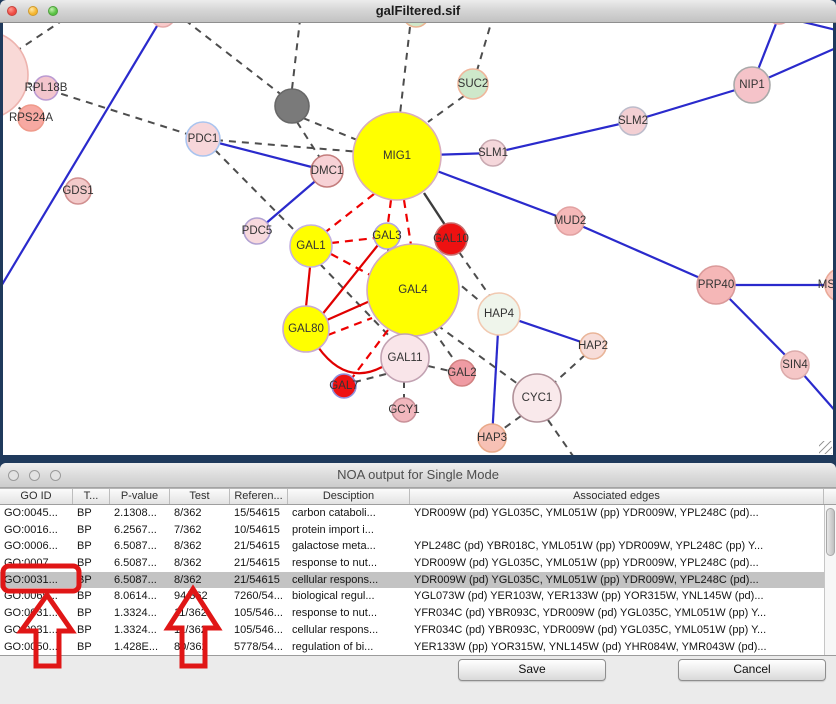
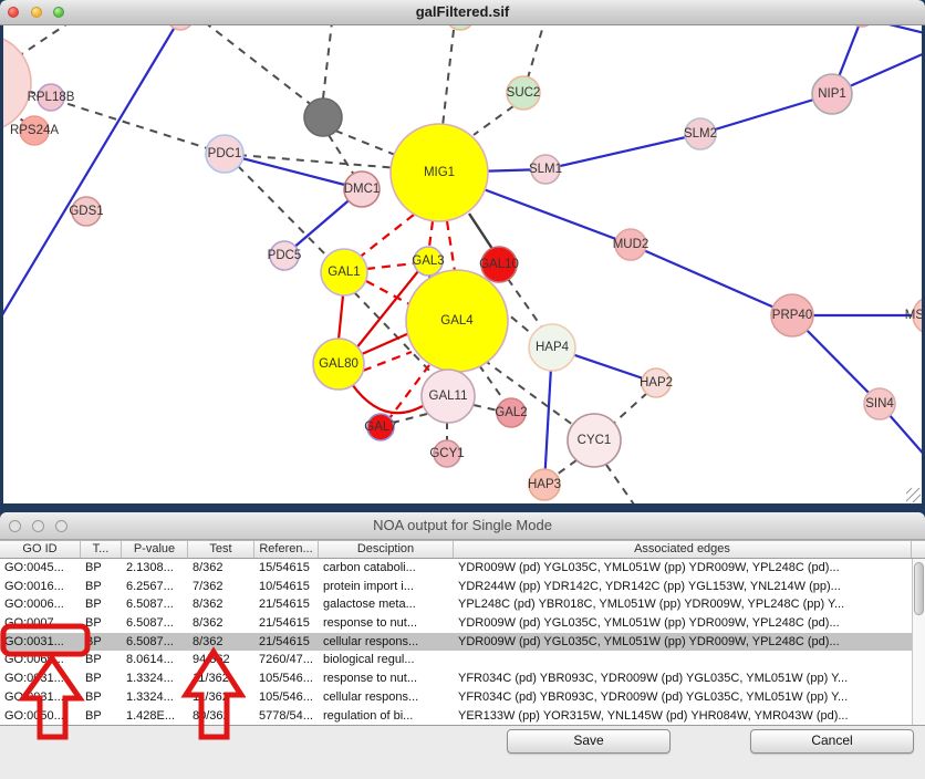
  RPL18B
  RPS24A
  GDS1
  PDC1
  DMC1
  MIG1
  SUC2
  SLM1
  SLM2
  NIP1
  MUD2
  PRP40
  SIN4
  PDC5
  GAL1
  GAL3
  GAL10
  GAL4
  GAL80
  GAL11
  GAL2
  GAL7
  GCY1
  HAP4
  HAP2
  CYC1
  HAP3
  galFiltered.sif
  NOA output for Single Mode
  GO ID
  T...
  P-value
  Test
  Referen...
  Desciption
  Associated edges
  GO:0045...
  BP
  2.1308...
  8/362
  15/54615
  carbon cataboli...
  YDR009W (pd) YGL035C, YML051W (pp) YDR009W, YPL248C (pd)...
  GO:0016...
  BP
  6.2567...
  7/362
  10/54615
  protein import i...
+ YDR244W (pp) YDR142C, YDR142C (pp) YGL153W, YNL214W (pp)...
  GO:0006...
  BP
  6.5087...
  8/362
  21/54615
  galactose meta...
  YPL248C (pd) YBR018C, YML051W (pp) YDR009W, YPL248C (pp) Y...
  GO:0007...
  BP
  6.5087...
  8/362
  21/54615
  response to nut...
  YDR009W (pd) YGL035C, YML051W (pp) YDR009W, YPL248C (pd)...
  GO:0031...
  6.5087...
  8/362
  21/54615
  cellular respons...
  YDR009W (pd) YGL035C, YML051W (pp) YDR009W, YPL248C (pd)...
  GO:006..
  BP
  8.0614...
- 7260/54...
+ 7260/47...
  biological regul...
- YGL073W (pd) YER103W, YER133W (pp) YOR315W, YNL145W (pd)...
  GO:031...
  BP
  1.3324...
  1/362
  105/546...
  response to nut...
  YFR034C (pd) YBR093C, YDR009W (pd) YGL035C, YML051W (pp) Y...
  GO31...
  BP
  1.3324...
  105/546...
  cellular respons...
  YFR034C (pd) YBR093C, YDR009W (pd) YGL035C, YML051W (pp) Y...
  GO:0050...
  BP
  1.428E...
  5778/54...
  regulation of bi...
  YER133W (pp) YOR315W, YNL145W (pd) YHR084W, YMR043W (pd)...
  Save
  Cancel
